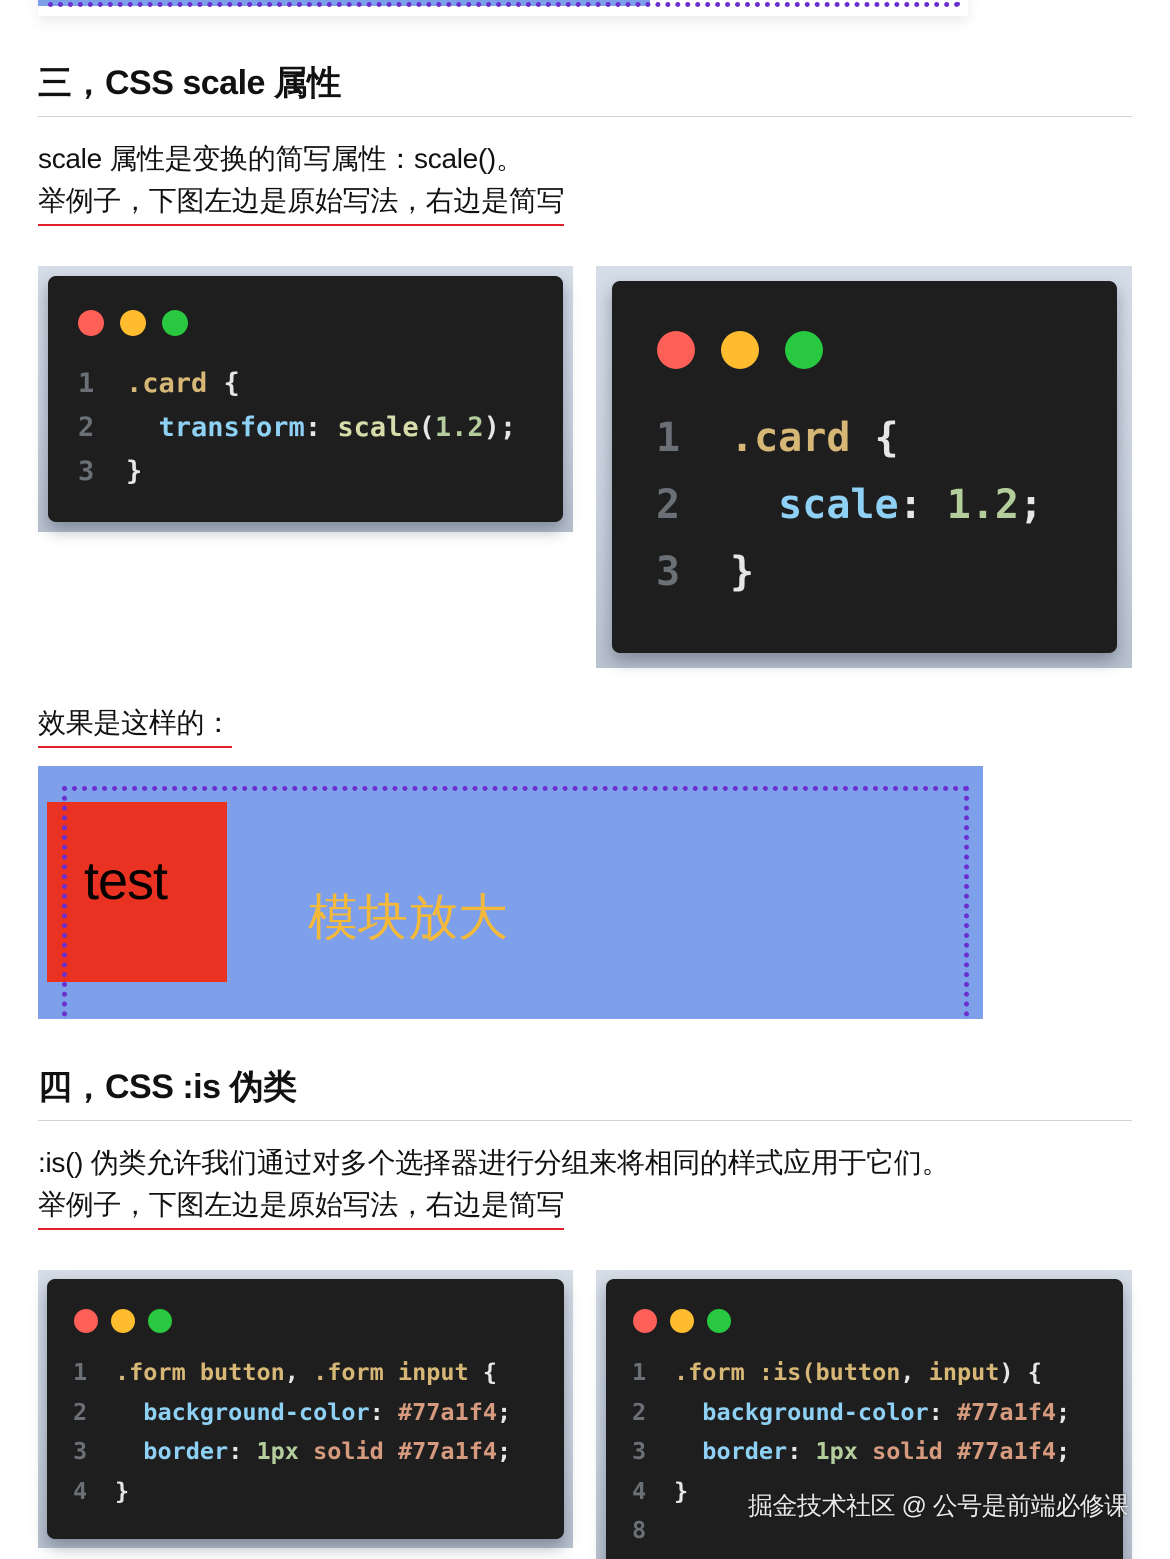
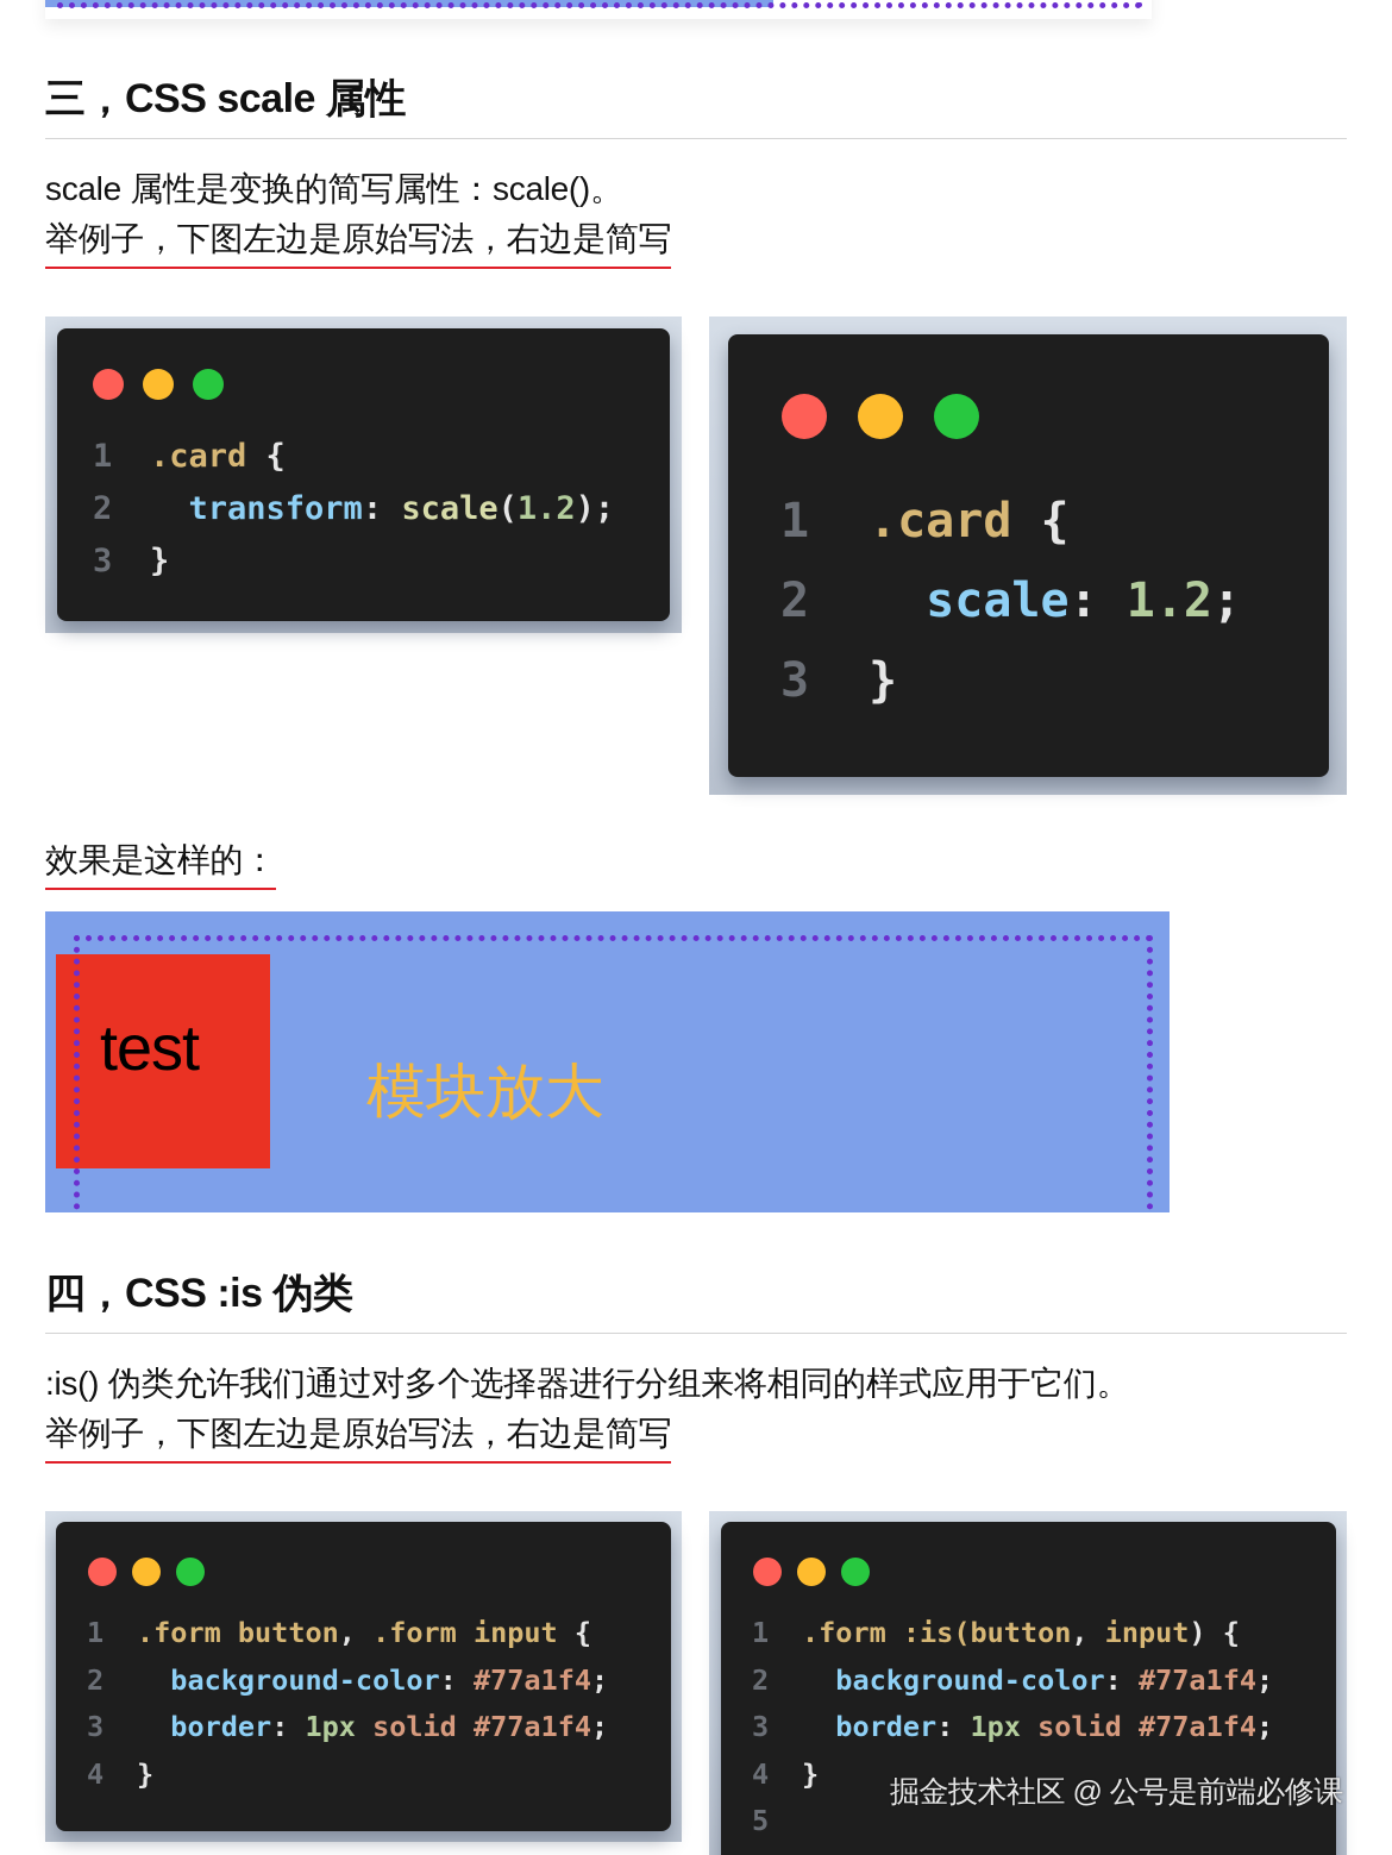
  三，CSS scale 属性
  scale 属性是变换的简写属性：scale()。
  举例子，下图左边是原始写法，右边是简写
  1 .card {
  2 transform: scale(1.2);
  3 }
  1 .card {
  2 scale: 1.2;
  3 }
  效果是这样的：
  test
  模块放大
  四，CSS :is 伪类
  :is() 伪类允许我们通过对多个选择器进行分组来将相同的样式应用于它们。
  举例子，下图左边是原始写法，右边是简写
  1 .form button, .form input {
  2 background-color: #77a1f4;
  3 border: 1px solid #77a1f4;
  4 }
  1 .form :is(button, input) {
  2 background-color: #77a1f4;
  3 border: 1px solid #77a1f4;
  4 }
- 8
+ 5
  掘金技术社区 @ 公号是前端必修课
